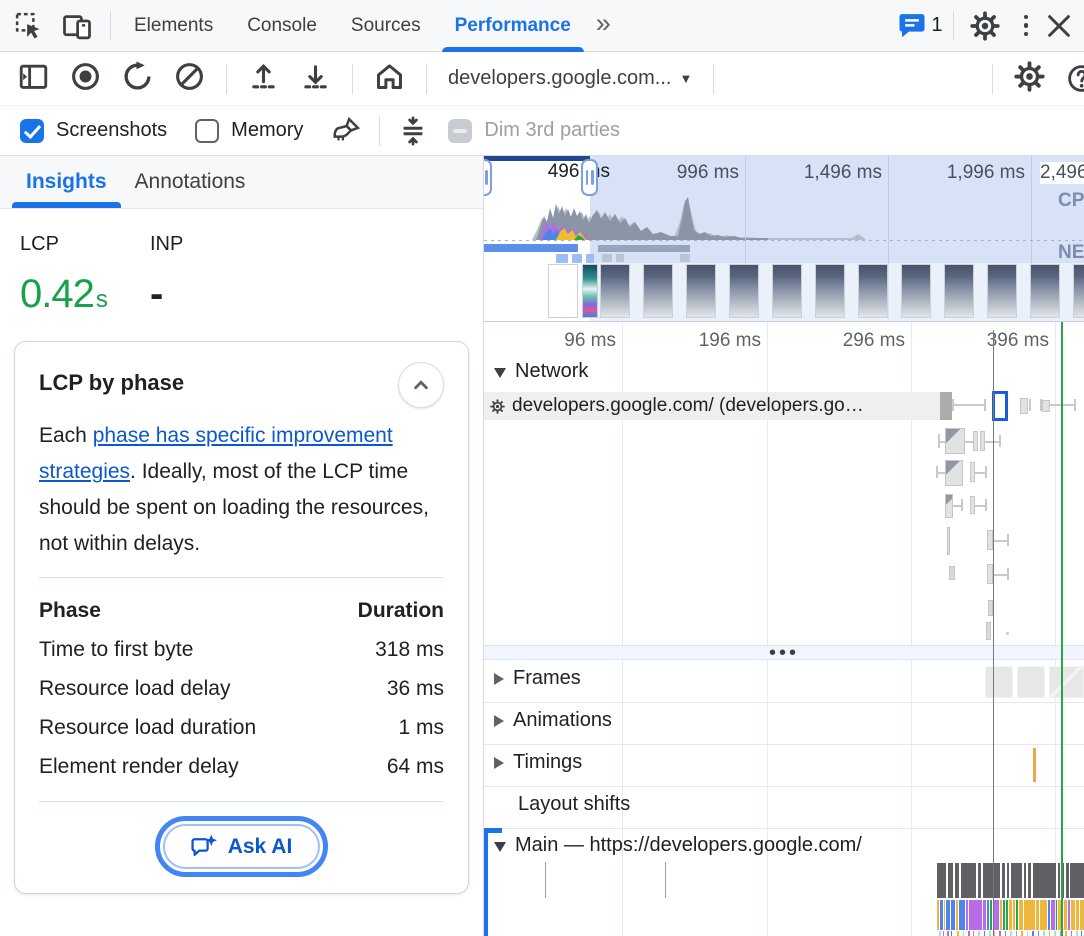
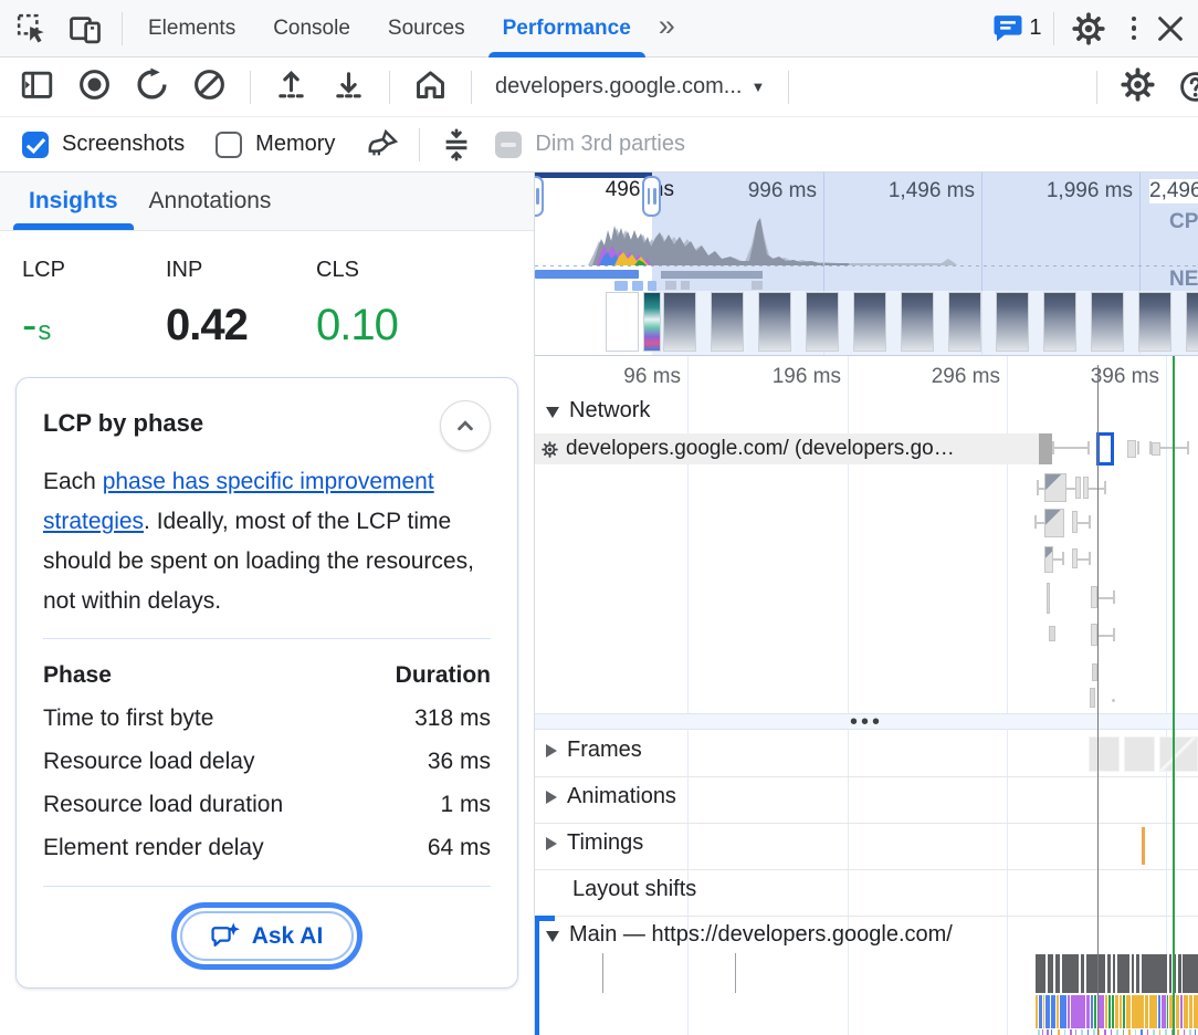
  Elements
  Console
  Sources
  Performance
  »
  1
  developers.google.com...
  ▼
  Screenshots
  Memory
  Dim 3rd parties
  Insights
  Annotations
  LCP
- 0.42s
+ -s
  INP
- -
+ 0.42
+ CLS
+ 0.10
  LCP by phase
  Each phase has specific improvement strategies. Ideally, most of the LCP time should be spent on loading the resources, not within delays.
  Phase
  Duration
  Time to first byte
  318 ms
  Resource load delay
  36 ms
  Resource load duration
  1 ms
  Element render delay
  64 ms
  Ask AI
  996 ms
  1,496 ms
  1,996 ms
  2,496
  496s
  96 ms
  196 ms
  296 ms
  396 ms
  Network
  developers.google.com/ (developers.go…
  •••
  Frames
  Animations
  Timings
  Layout shifts
  Main — https://developers.google.com/
